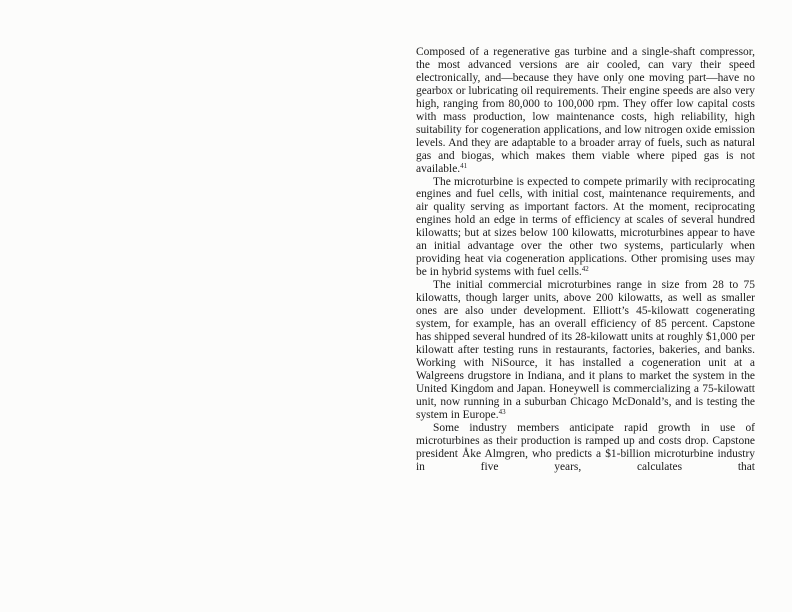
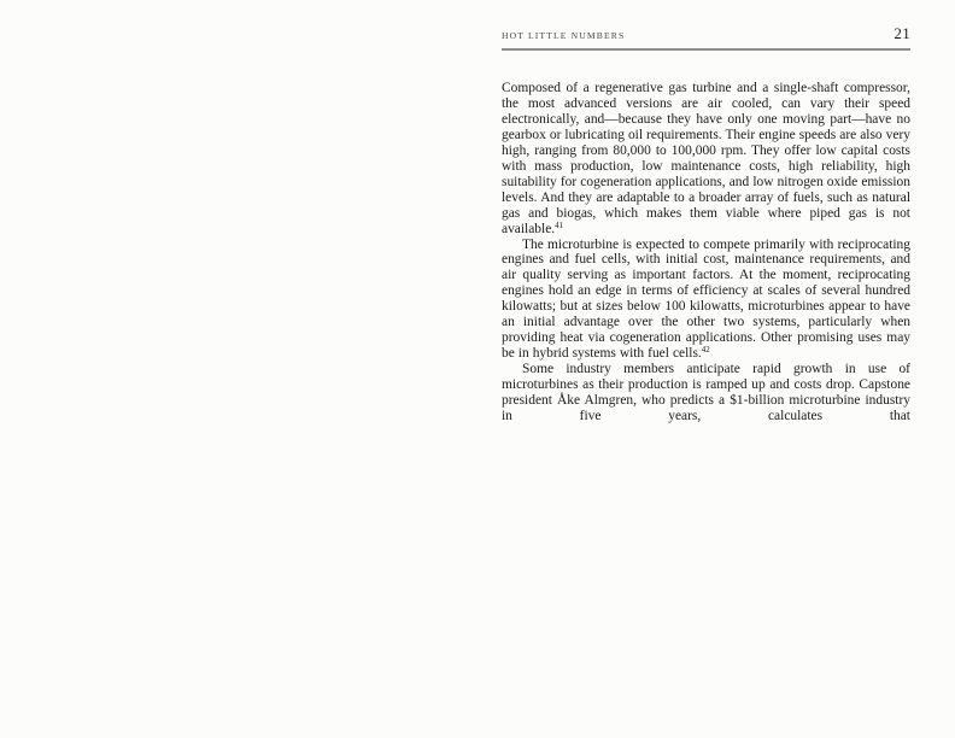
+ HOT LITTLE NUMBERS
+ 21
  Composed of a regenerative gas turbine and a single-shaft compressor, the most advanced versions are air cooled, can vary their speed electronically, and—because they have only one moving part—have no gearbox or lubricating oil requirements. Their engine speeds are also very high, ranging from 80,000 to 100,000 rpm. They offer low capital costs with mass production, low maintenance costs, high reliability, high suitability for cogeneration applications, and low nitrogen oxide emission levels. And they are adaptable to a broader array of fuels, such as natural gas and biogas, which makes them viable where piped gas is not available.41
  The microturbine is expected to compete primarily with reciprocating engines and fuel cells, with initial cost, maintenance requirements, and air quality serving as important factors. At the moment, reciprocating engines hold an edge in terms of efficiency at scales of several hundred kilowatts; but at sizes below 100 kilowatts, microturbines appear to have an initial advantage over the other two systems, particularly when providing heat via cogeneration applications. Other promising uses may be in hybrid systems with fuel cells.42
- The initial commercial microturbines range in size from 28 to 75 kilowatts, though larger units, above 200 kilowatts, as well as smaller ones are also under development. Elliott’s 45-kilowatt cogenerating system, for example, has an overall efficiency of 85 percent. Capstone has shipped several hundred of its 28-kilowatt units at roughly $1,000 per kilowatt after testing runs in restaurants, factories, bakeries, and banks. Working with NiSource, it has installed a cogeneration unit at a Walgreens drugstore in Indiana, and it plans to market the system in the United Kingdom and Japan. Honeywell is commercializing a 75-kilowatt unit, now running in a suburban Chicago McDonald’s, and is testing the system in Europe.43
  Some industry members anticipate rapid growth in use of microturbines as their production is ramped up and costs drop. Capstone president Åke Almgren, who predicts a $1-billion microturbine industry in five years, calculates that
